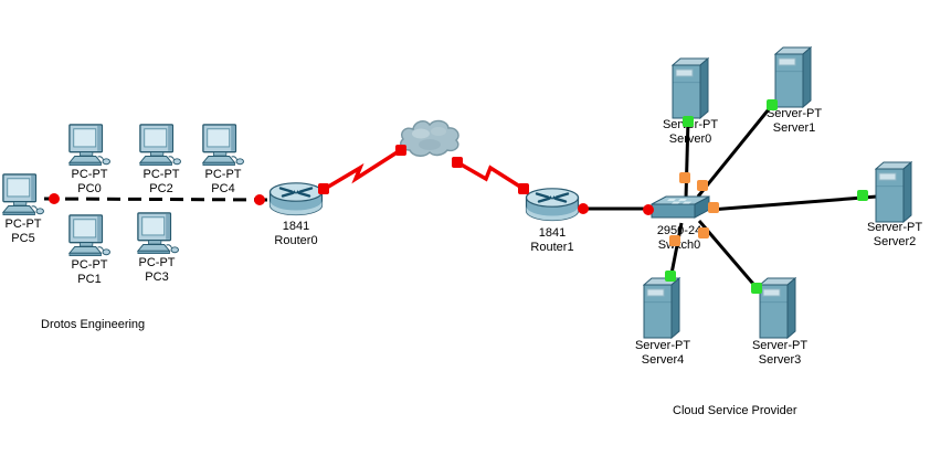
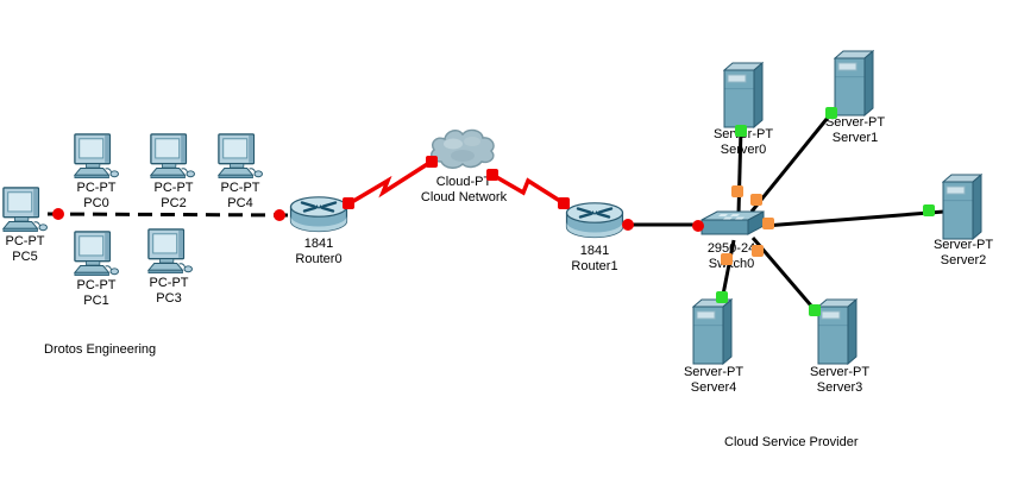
  PC-PT
  PC5
  PC-PT
  PC0
  PC-PT
  PC2
  PC-PT
  PC4
  PC-PT
  PC1
  PC-PT
  PC3
  1841
  Router0
+ Cloud-PT
+ Cloud Network
  1841
  Router1
  2950-2
  Serr-PT
  Server0
  Server-PT
  Server1
  Server-PT
  Server2
  Server-PT
  Server3
  Server-PT
  Server4
  Drotos Engineering
  Cloud Service Provider
